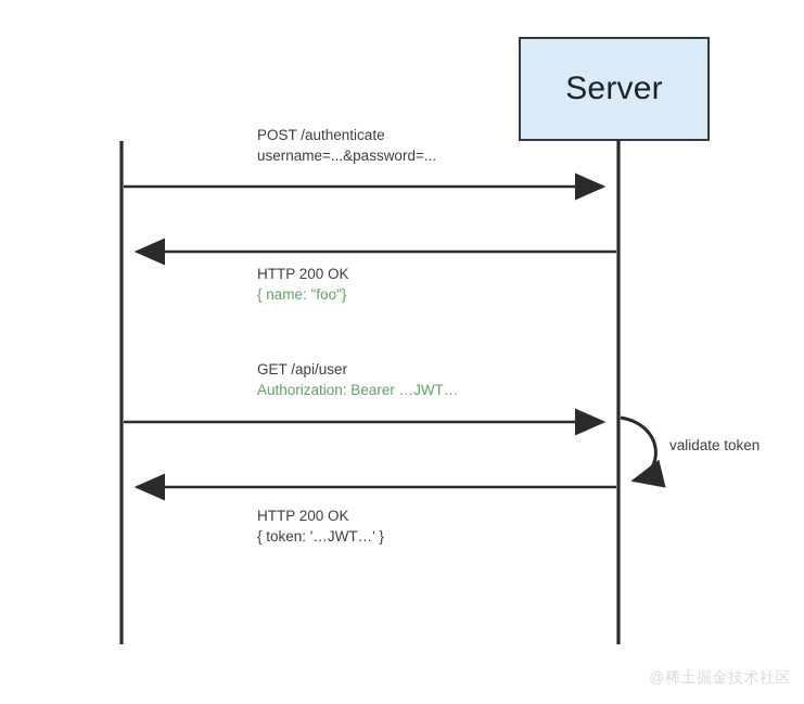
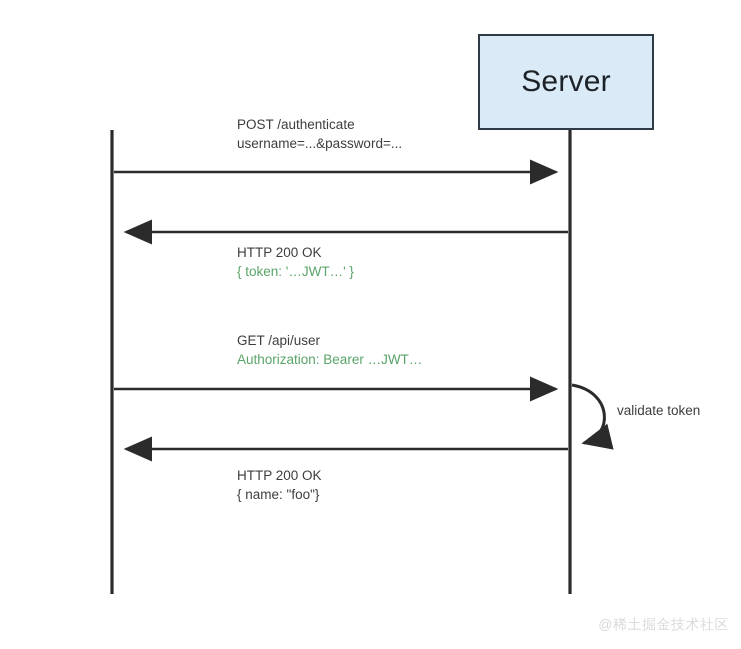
  Server
  POST /authenticate
  username=...&password=...
  HTTP 200 OK
- { name: "foo"}
+ { token: '…JWT…' }
  GET /api/user
  Authorization: Bearer …JWT…
  HTTP 200 OK
- { token: '…JWT…' }
+ { name: "foo"}
  validate token
  @稀土掘金技术社区
